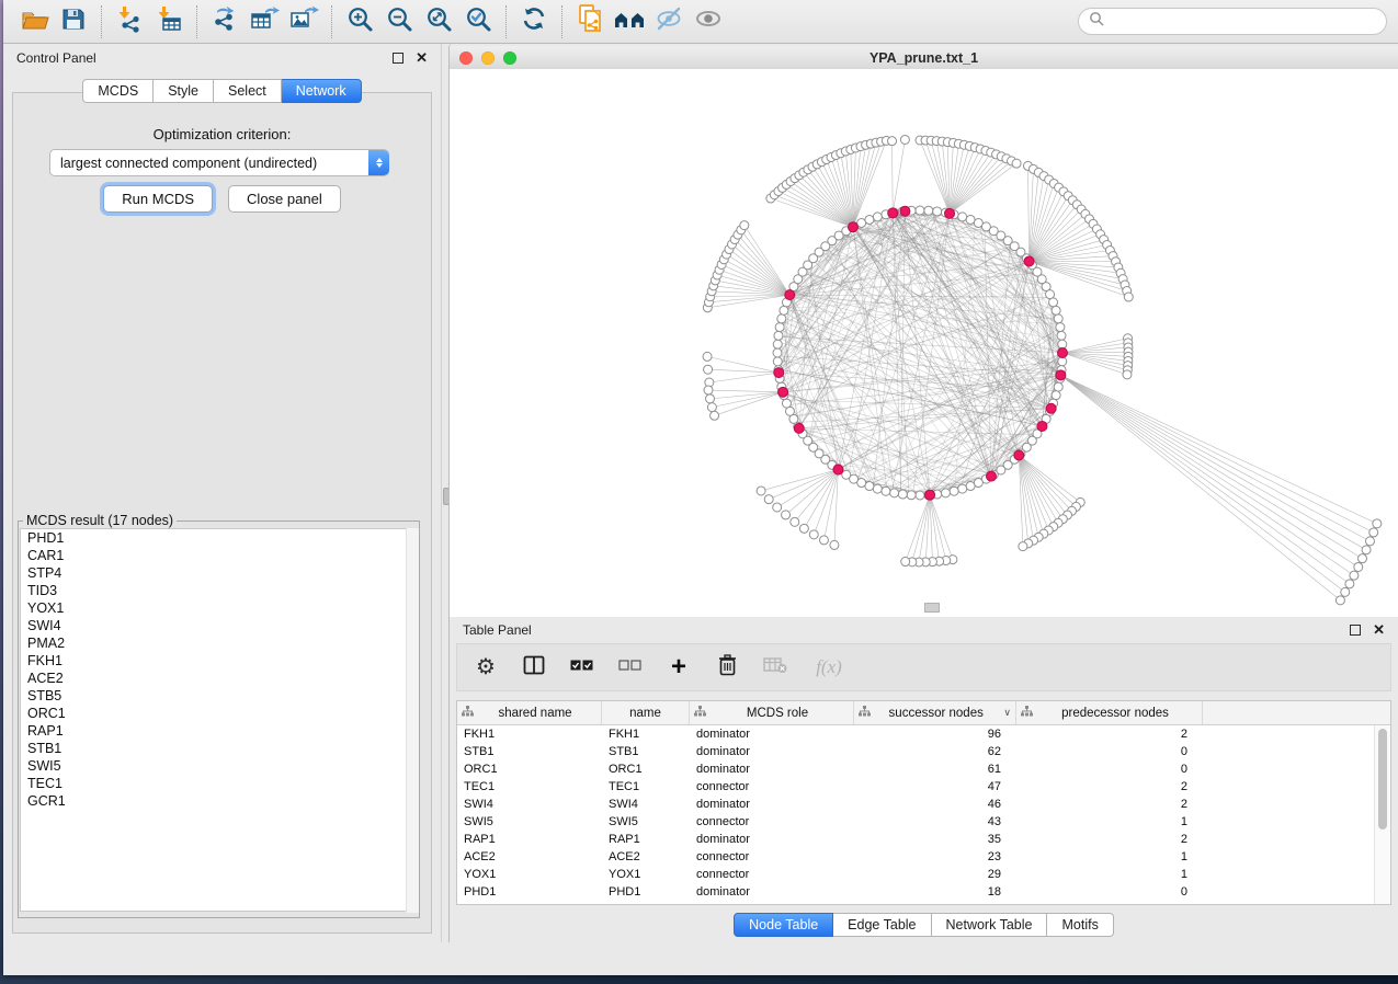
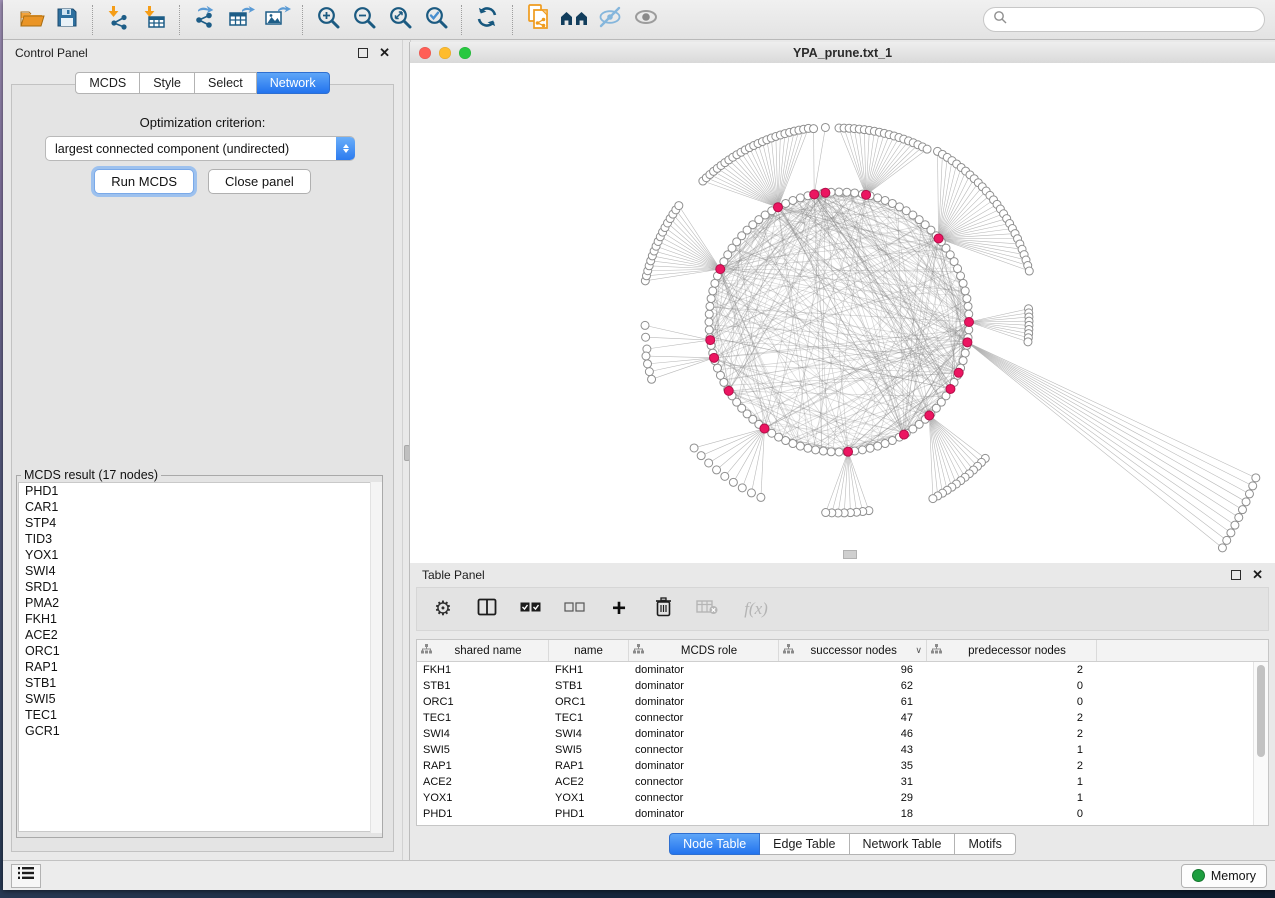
  Control Panel
  ✕
  MCDS
  Style
  Select
  Network
  Optimization criterion:
  largest connected component (undirected)
  Run MCDS
  Close panel
  MCDS result (17 nodes)
  PHD1
  CAR1
  STP4
  TID3
  YOX1
  SWI4
+ SRD1
  PMA2
  FKH1
  ACE2
- STB5
  ORC1
  RAP1
  STB1
  SWI5
  TEC1
  GCR1
  YPA_prune.txt_1
  Table Panel
  ✕
  ⚙
  +
  f(x)
  shared name
  name
  MCDS role
  successor nodes
  ∨
  predecessor nodes
  FKH1
  FKH1
  dominator
  96
  2
  STB1
  STB1
  dominator
  62
  0
  ORC1
  ORC1
  dominator
  61
  0
  TEC1
  TEC1
  connector
  47
  2
  SWI4
  SWI4
  dominator
  46
  2
  SWI5
  SWI5
  connector
  43
  1
  RAP1
  RAP1
  dominator
  35
  2
  ACE2
  ACE2
  connector
- 23
+ 31
  1
  YOX1
  YOX1
  connector
  29
  1
  PHD1
  PHD1
  dominator
  18
  0
  Node Table
  Edge Table
  Network Table
  Motifs
+ Memory
